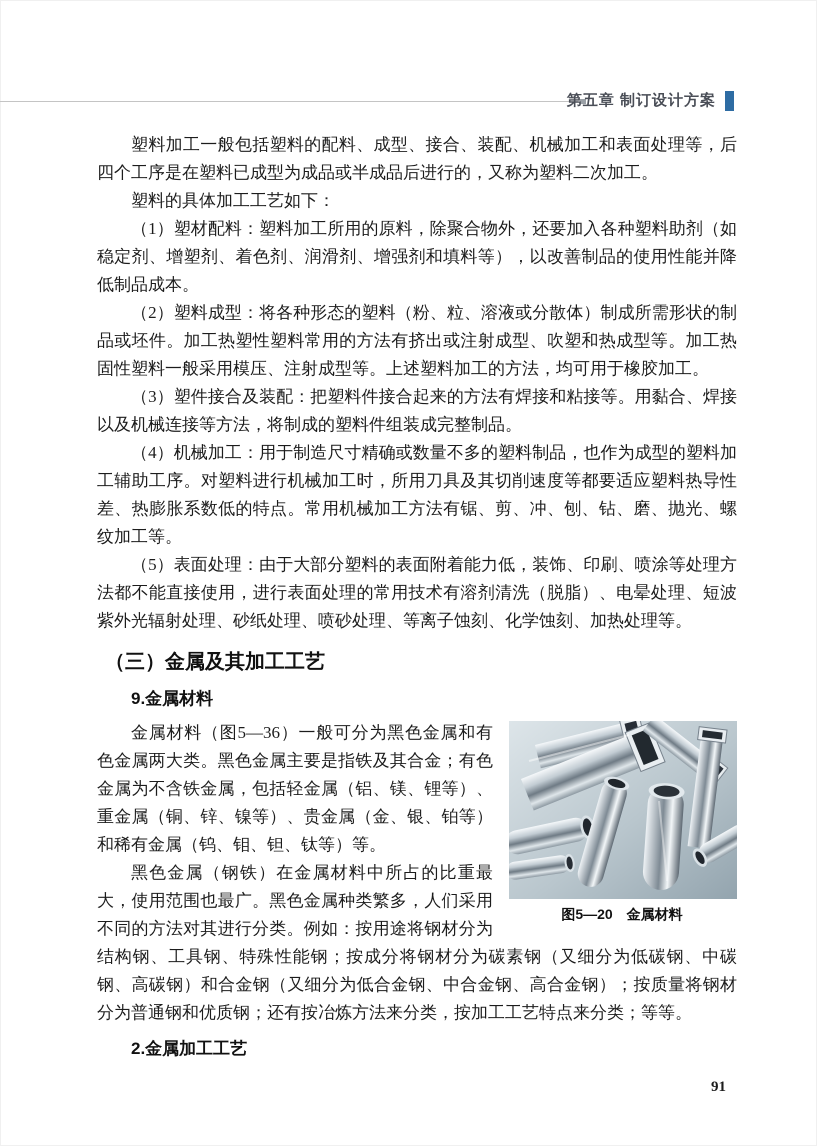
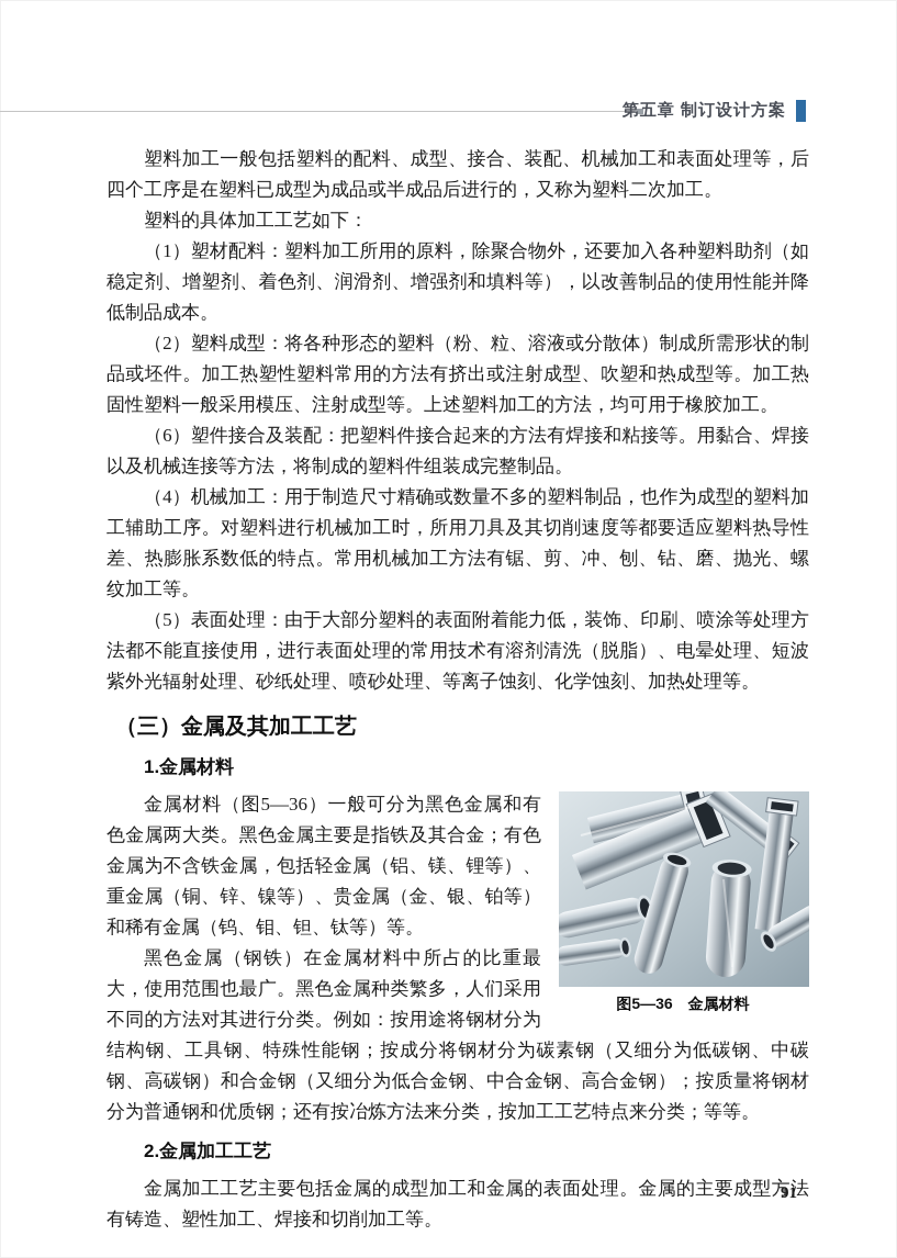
  第五章 制订设计方案
  塑料加工一般包括塑料的配料、成型、接合、装配、机械加工和表面处理等，后四个工序是在塑料已成型为成品或半成品后进行的，又称为塑料二次加工。
  塑料的具体加工工艺如下：
  （1）塑材配料：塑料加工所用的原料，除聚合物外，还要加入各种塑料助剂（如稳定剂、增塑剂、着色剂、润滑剂、增强剂和填料等），以改善制品的使用性能并降低制品成本。
  （2）塑料成型：将各种形态的塑料（粉、粒、溶液或分散体）制成所需形状的制品或坯件。加工热塑性塑料常用的方法有挤出或注射成型、吹塑和热成型等。加工热固性塑料一般采用模压、注射成型等。上述塑料加工的方法，均可用于橡胶加工。
- （3）塑件接合及装配：把塑料件接合起来的方法有焊接和粘接等。用黏合、焊接以及机械连接等方法，将制成的塑料件组装成完整制品。
+ （6）塑件接合及装配：把塑料件接合起来的方法有焊接和粘接等。用黏合、焊接以及机械连接等方法，将制成的塑料件组装成完整制品。
  （4）机械加工：用于制造尺寸精确或数量不多的塑料制品，也作为成型的塑料加工辅助工序。对塑料进行机械加工时，所用刀具及其切削速度等都要适应塑料热导性差、热膨胀系数低的特点。常用机械加工方法有锯、剪、冲、刨、钻、磨、抛光、螺纹加工等。
  （5）表面处理：由于大部分塑料的表面附着能力低，装饰、印刷、喷涂等处理方法都不能直接使用，进行表面处理的常用技术有溶剂清洗（脱脂）、电晕处理、短波紫外光辐射处理、砂纸处理、喷砂处理、等离子蚀刻、化学蚀刻、加热处理等。
  （三）金属及其加工工艺
- 9.金属材料
+ 1.金属材料
- 图5—20 金属材料
+ 图5—36 金属材料
  金属材料（图5—36）一般可分为黑色金属和有色金属两大类。黑色金属主要是指铁及其合金；有色金属为不含铁金属，包括轻金属（铝、镁、锂等）、重金属（铜、锌、镍等）、贵金属（金、银、铂等）和稀有金属（钨、钼、钽、钛等）等。
  黑色金属（钢铁）在金属材料中所占的比重最大，使用范围也最广。黑色金属种类繁多，人们采用不同的方法对其进行分类。例如：按用途将钢材分为结构钢、工具钢、特殊性能钢；按成分将钢材分为碳素钢（又细分为低碳钢、中碳钢、高碳钢）和合金钢（又细分为低合金钢、中合金钢、高合金钢）；按质量将钢材分为普通钢和优质钢；还有按冶炼方法来分类，按加工工艺特点来分类；等等。
  2.金属加工工艺
+ 金属加工工艺主要包括金属的成型加工和金属的表面处理。金属的主要成型方法有铸造、塑性加工、焊接和切削加工等。
  91
